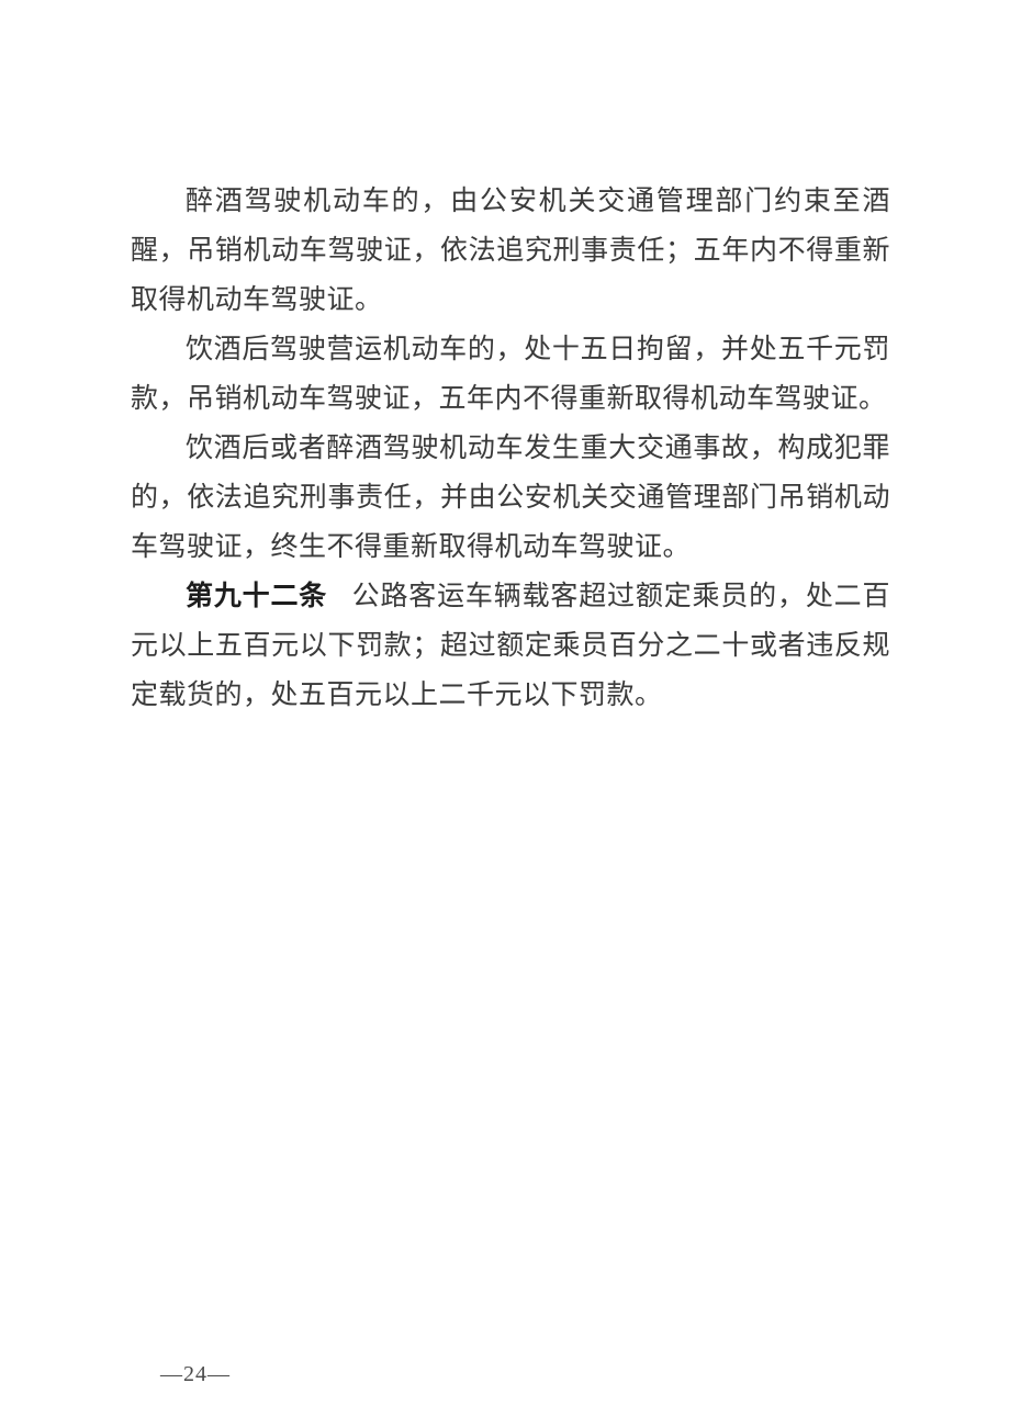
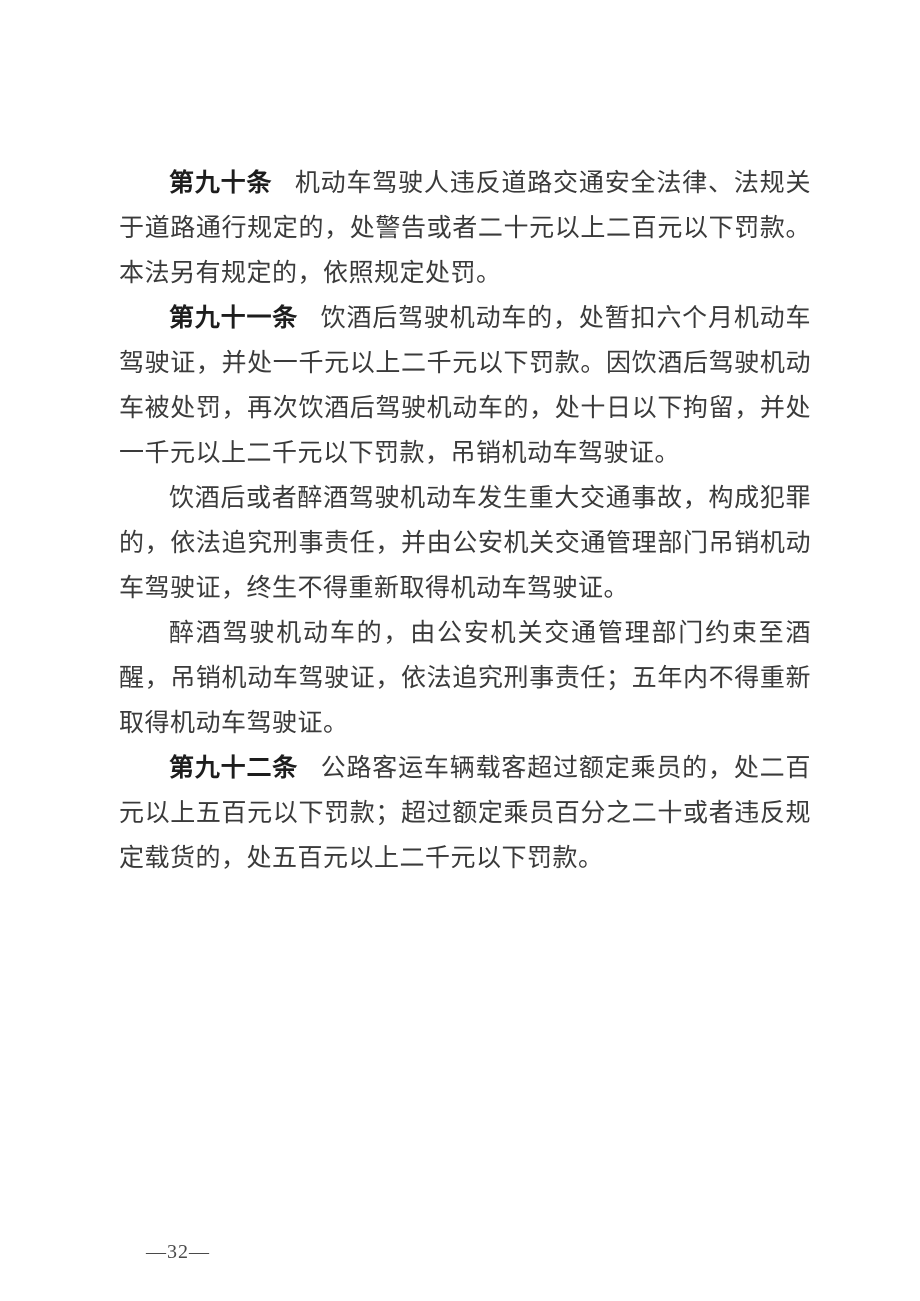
+ 第九十条 机动车驾驶人违反道路交通安全法律、法规关于道路通行规定的，处警告或者二十元以上二百元以下罚款。本法另有规定的，依照规定处罚。
+ 第九十一条 饮酒后驾驶机动车的，处暂扣六个月机动车驾驶证，并处一千元以上二千元以下罚款。因饮酒后驾驶机动车被处罚，再次饮酒后驾驶机动车的，处十日以下拘留，并处一千元以上二千元以下罚款，吊销机动车驾驶证。
- 醉酒驾驶机动车的，由公安机关交通管理部门约束至酒醒，吊销机动车驾驶证，依法追究刑事责任；五年内不得重新取得机动车驾驶证。
+ 饮酒后或者醉酒驾驶机动车发生重大交通事故，构成犯罪的，依法追究刑事责任，并由公安机关交通管理部门吊销机动车驾驶证，终生不得重新取得机动车驾驶证。
- 饮酒后驾驶营运机动车的，处十五日拘留，并处五千元罚款，吊销机动车驾驶证，五年内不得重新取得机动车驾驶证。
- 饮酒后或者醉酒驾驶机动车发生重大交通事故，构成犯罪的，依法追究刑事责任，并由公安机关交通管理部门吊销机动车驾驶证，终生不得重新取得机动车驾驶证。
+ 醉酒驾驶机动车的，由公安机关交通管理部门约束至酒醒，吊销机动车驾驶证，依法追究刑事责任；五年内不得重新取得机动车驾驶证。
  第九十二条 公路客运车辆载客超过额定乘员的，处二百元以上五百元以下罚款；超过额定乘员百分之二十或者违反规定载货的，处五百元以上二千元以下罚款。
- —24—
+ —32—
